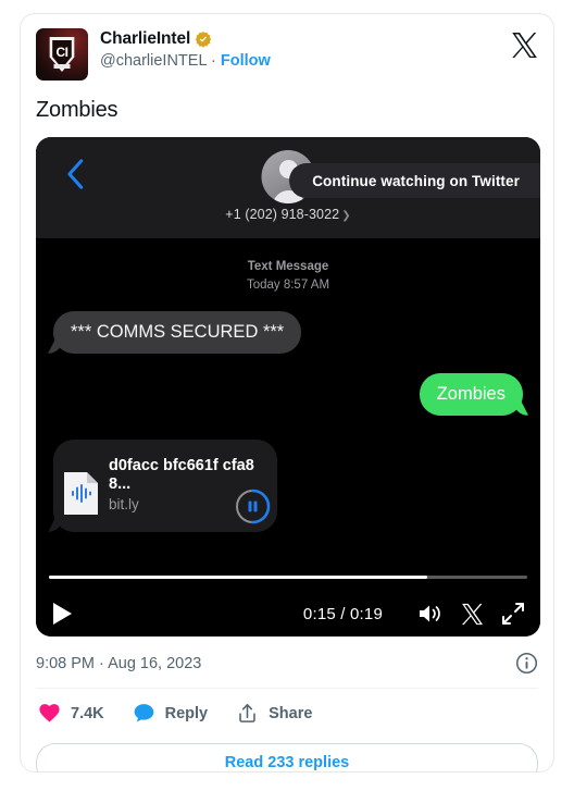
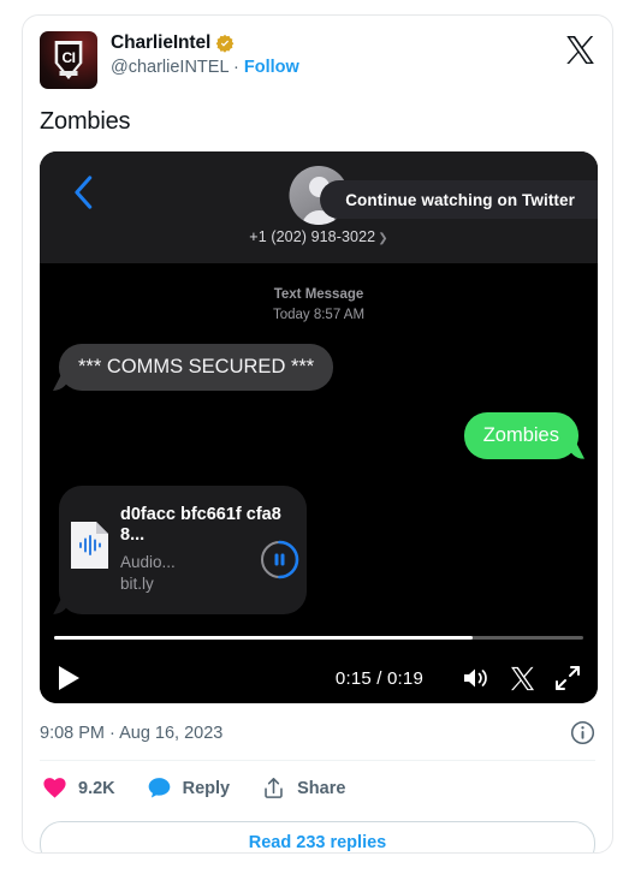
  CI
  CharlieIntel
  @charlieINTEL · Follow
  Zombies
  +1 (202) 918-3022 ❯
  Continue watching on Twitter
  Text Message
  Today 8:57 AM
  *** COMMS SECURED ***
  Zombies
  d0facc bfc661f cfa88...
+ Audio...
  bit.ly
  0:15 / 0:19
  9:08 PM · Aug 16, 2023
- 7.4K
+ 9.2K
  Reply
  Share
  Read 233 replies
